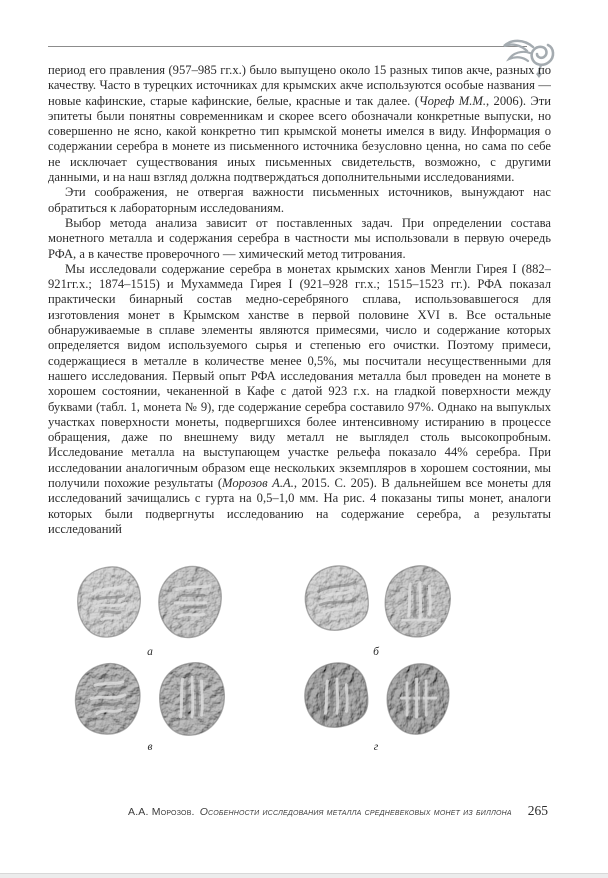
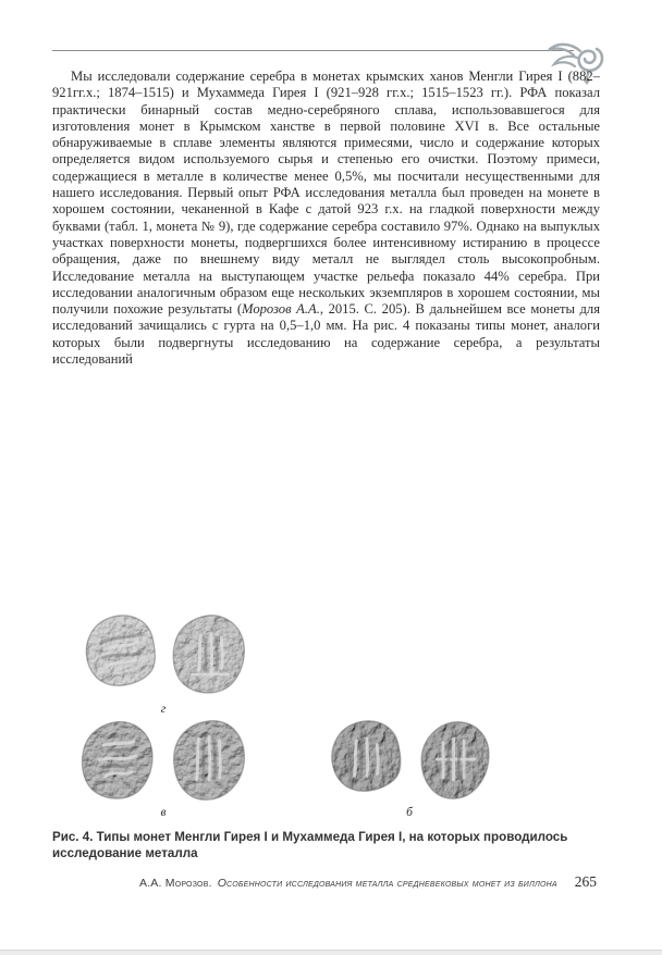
- период его правления (957–985 гг.х.) было выпущено около 15 разных типов акче, разных по качеству. Часто в турецких источниках для крымских акче используются особые названия — новые кафинские, старые кафинские, белые, красные и так далее. (Чореф М.М., 2006). Эти эпитеты были понятны современникам и скорее всего обозначали конкретные выпуски, но совершенно не ясно, какой конкретно тип крымской монеты имелся в виду. Информация о содержании серебра в монете из письменного источника безусловно ценна, но сама по себе не исключает существования иных письменных свидетельств, возможно, с другими данными, и на наш взгляд должна подтверждаться дополнительными исследованиями.
- Эти соображения, не отвергая важности письменных источников, вынуждают нас обратиться к лабораторным исследованиям.
- Выбор метода анализа зависит от поставленных задач. При определении состава монетного металла и содержания серебра в частности мы использовали в первую очередь РФА, а в качестве проверочного — химический метод титрования.
  Мы исследовали содержание серебра в монетах крымских ханов Менгли Гирея I (882–921гг.х.; 1874–1515) и Мухаммеда Гирея I (921–928 гг.х.; 1515–1523 гг.). РФА показал практически бинарный состав медно-серебряного сплава, использовавшегося для изготовления монет в Крымском ханстве в первой половине XVI в. Все остальные обнаруживаемые в сплаве элементы являются примесями, число и содержание которых определяется видом используемого сырья и степенью его очистки. Поэтому примеси, содержащиеся в металле в количестве менее 0,5%, мы посчитали несущественными для нашего исследования. Первый опыт РФА исследования металла был проведен на монете в хорошем состоянии, чеканенной в Кафе с датой 923 г.х. на гладкой поверхности между буквами (табл. 1, монета № 9), где содержание серебра составило 97%. Однако на выпуклых участках поверхности монеты, подвергшихся более интенсивному истиранию в процессе обращения, даже по внешнему виду металл не выглядел столь высокопробным. Исследование металла на выступающем участке рельефа показало 44% серебра. При исследовании аналогичным образом еще нескольких экземпляров в хорошем состоянии, мы получили похожие результаты (Морозов А.А., 2015. С. 205). В дальнейшем все монеты для исследований зачищались с гурта на 0,5–1,0 мм. На рис. 4 показаны типы монет, аналоги которых были подвергнуты исследованию на содержание серебра, а результаты исследований
- а
- б
+ г
  в
- г
+ б
+ Рис. 4. Типы монет Менгли Гирея I и Мухаммеда Гирея I, на которых проводилось исследование металла
  А.А. Морозов.
  Особенности исследования металла средневековых монет из биллона
  265
